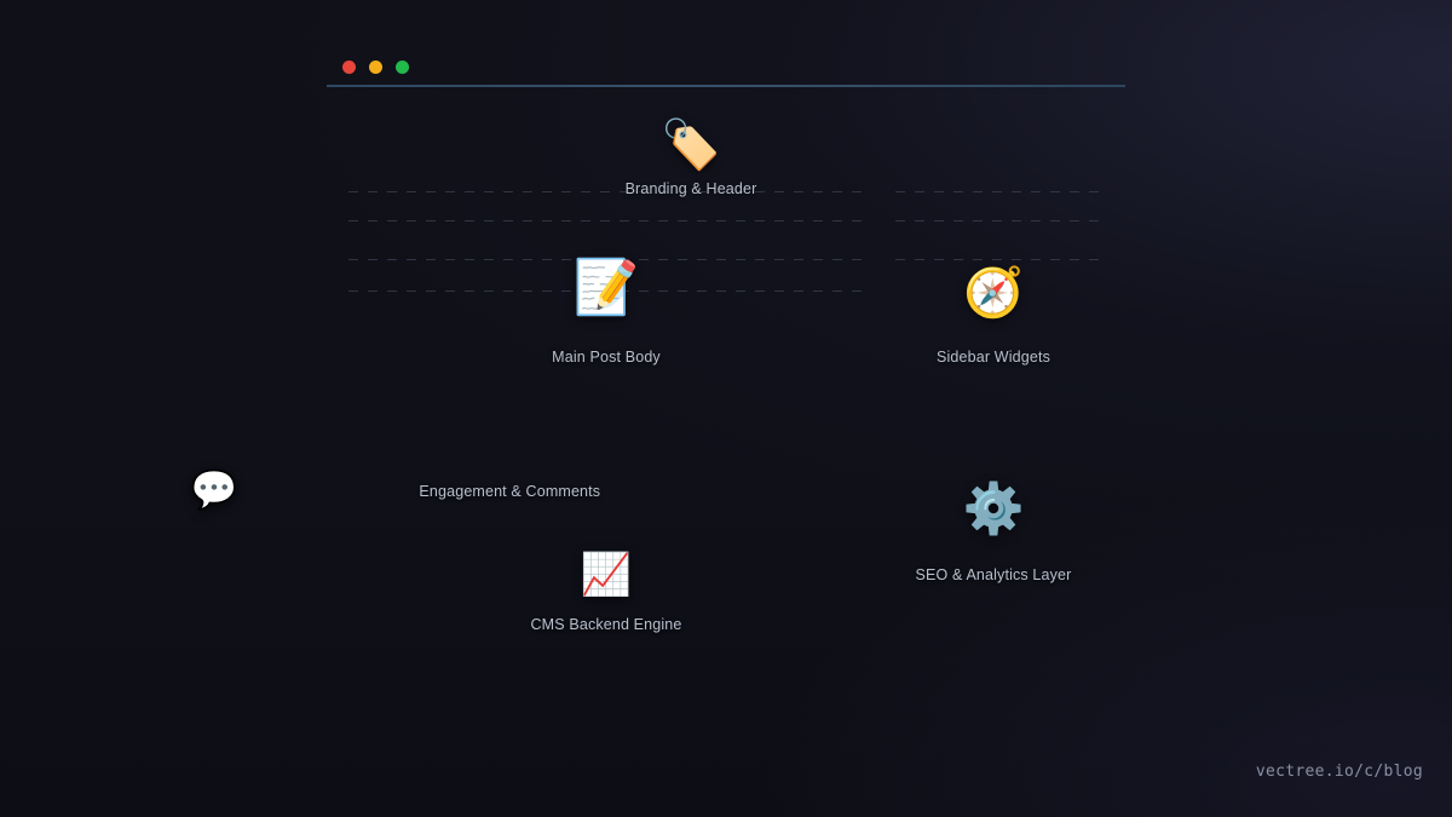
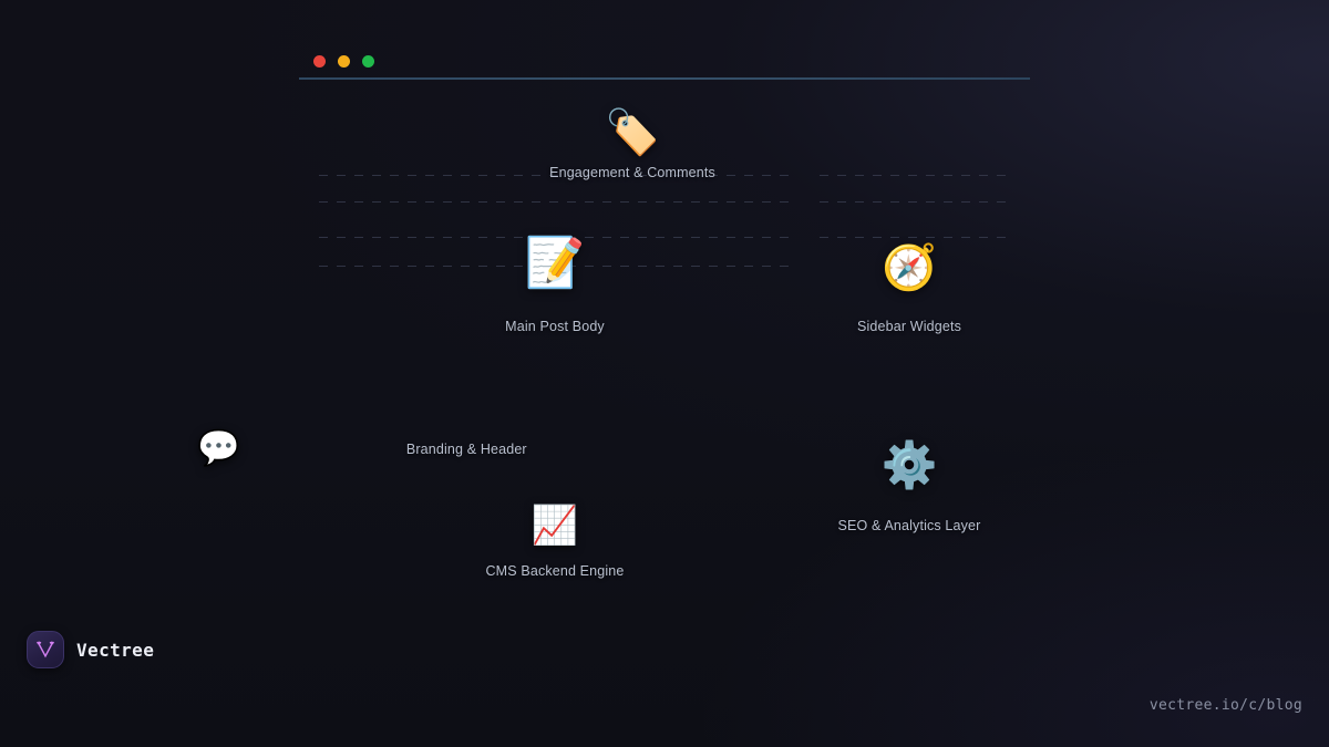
  🏷️
- Branding & Header
+ Engagement & Comments
  📝
  Main Post Body
  🧭
  Sidebar Widgets
  💬
- Engagement & Comments
+ Branding & Header
  ⚙️
  SEO & Analytics Layer
  📈
  CMS Backend Engine
+ Vectree
  vectree.io/c/blog
